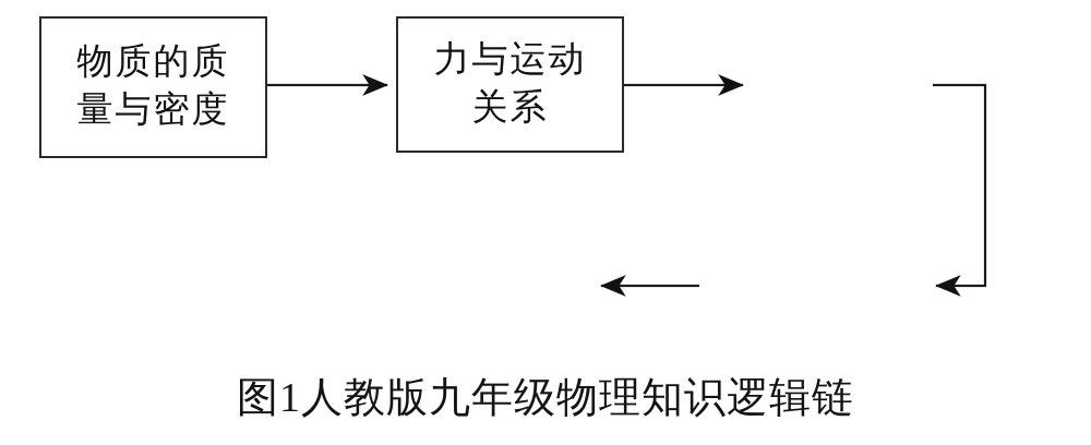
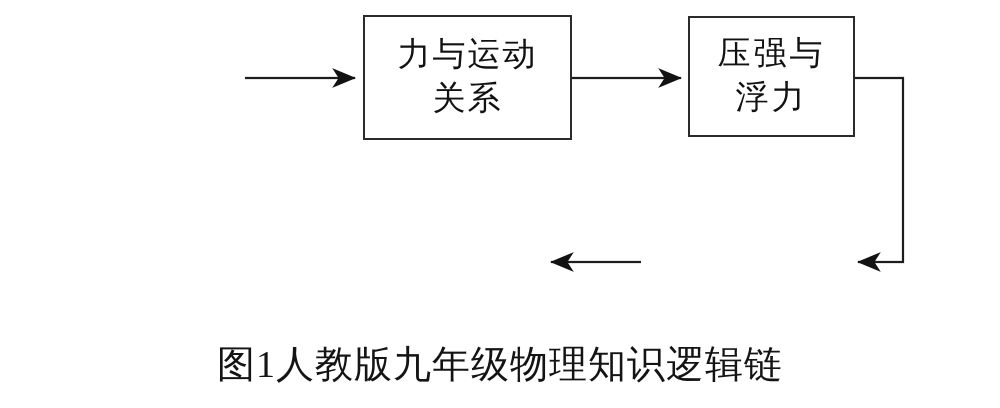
- 物质的质
- 量与密度
  力与运动
  关系
+ 压强与
+ 浮力
  图1人教版九年级物理知识逻辑链
